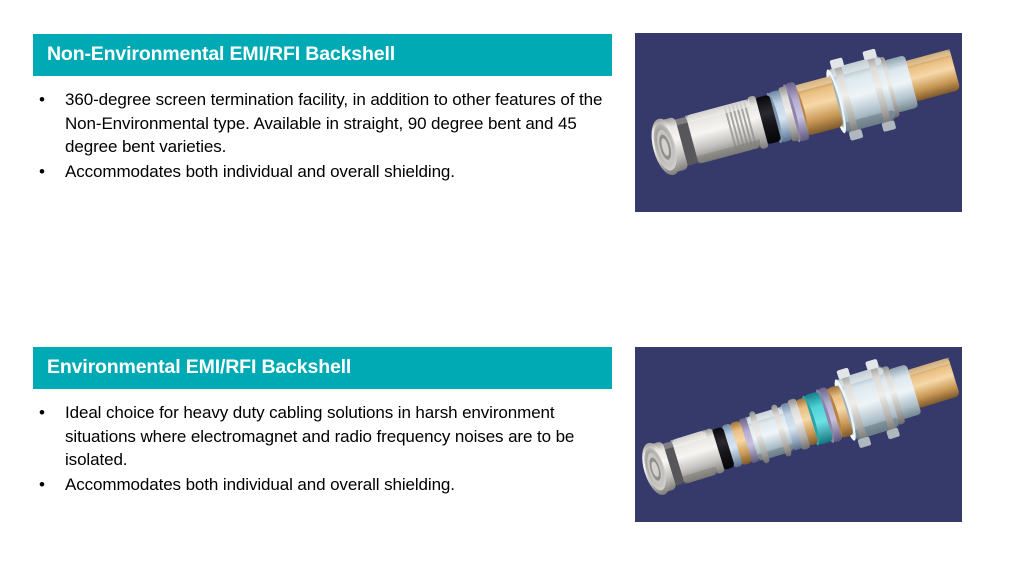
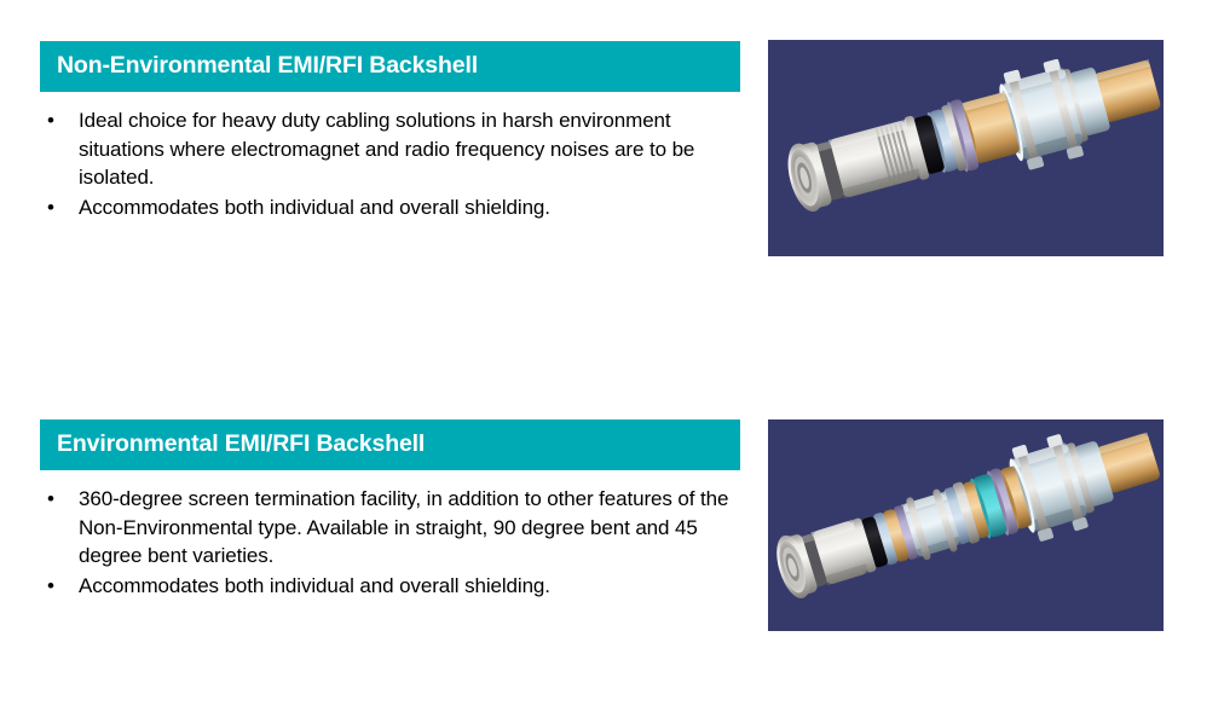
  Non-Environmental EMI/RFI Backshell
  •
- 360-degree screen termination facility, in addition to other features of the Non-Environmental type. Available in straight, 90 degree bent and 45 degree bent varieties.
+ Ideal choice for heavy duty cabling solutions in harsh environment situations where electromagnet and radio frequency noises are to be isolated.
  •
  Accommodates both individual and overall shielding.
  Environmental EMI/RFI Backshell
  •
- Ideal choice for heavy duty cabling solutions in harsh environment situations where electromagnet and radio frequency noises are to be isolated.
+ 360-degree screen termination facility, in addition to other features of the Non-Environmental type. Available in straight, 90 degree bent and 45 degree bent varieties.
  •
  Accommodates both individual and overall shielding.
